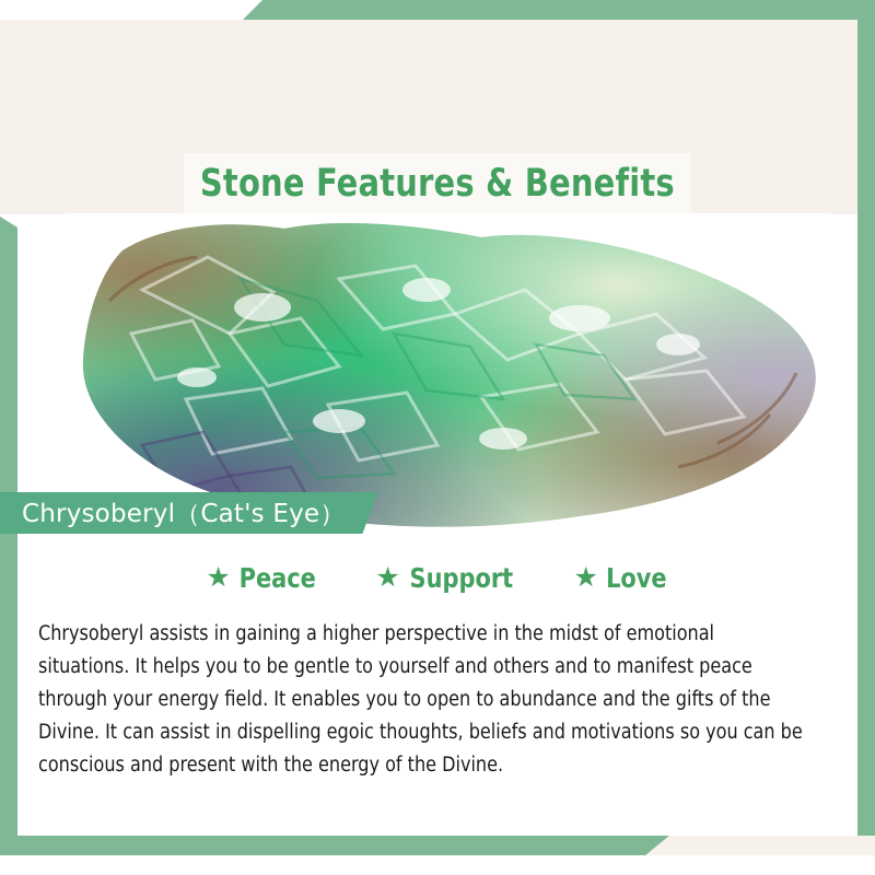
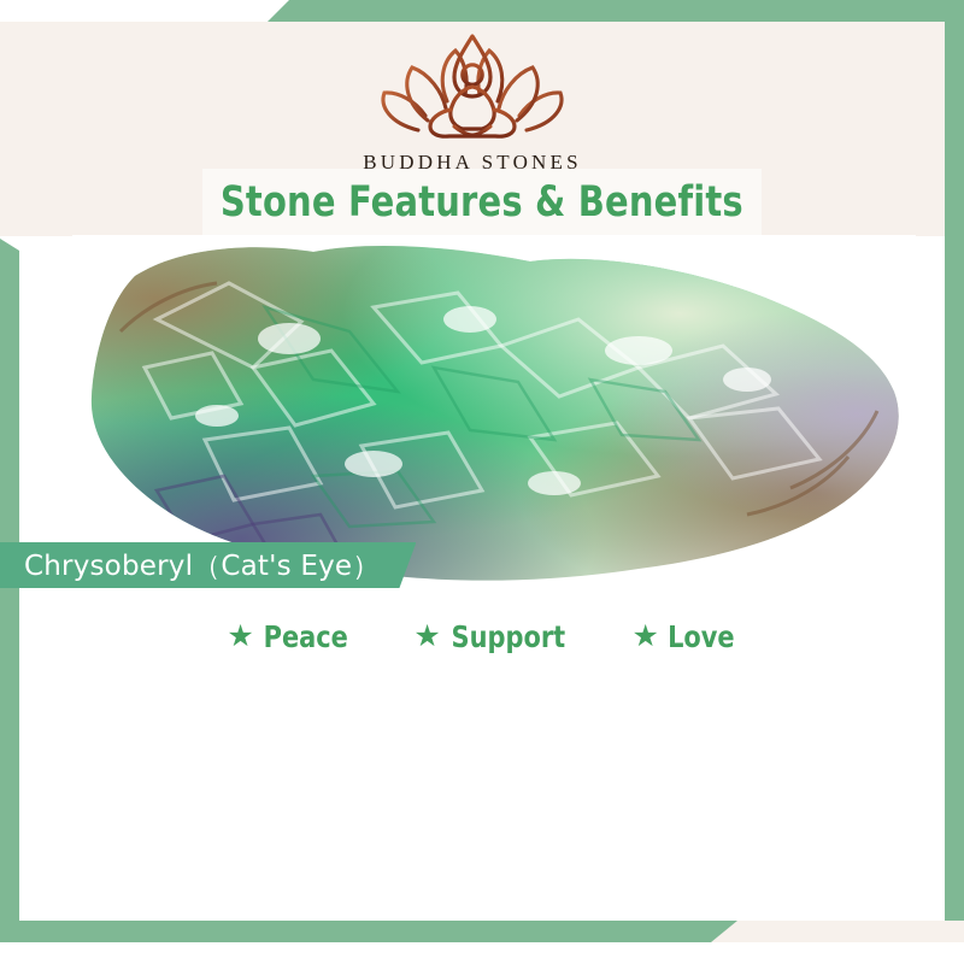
+ BUDDHA STONES
  Stone Features & Benefits
  Chrysoberyl（Cat's Eye）
  ★
  Peace
  ★
  Support
  ★
  Love
- Chrysoberyl assists in gaining a higher perspective in the midst of emotional situations. It helps you to be gentle to yourself and others and to manifest peace through your energy field. It enables you to open to abundance and the gifts of the Divine. It can assist in dispelling egoic thoughts, beliefs and motivations so you can be conscious and present with the energy of the Divine.
